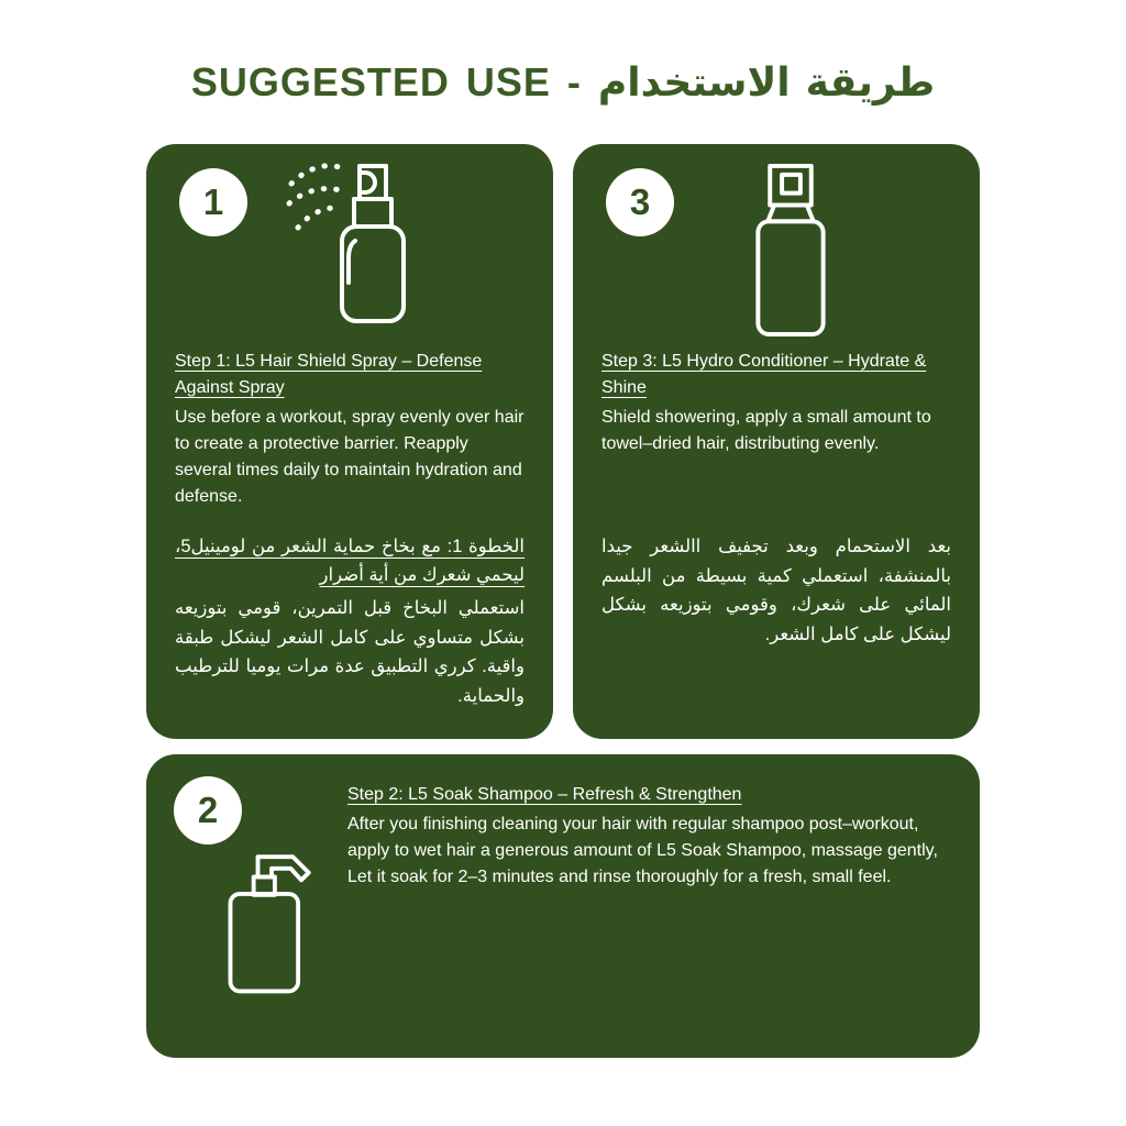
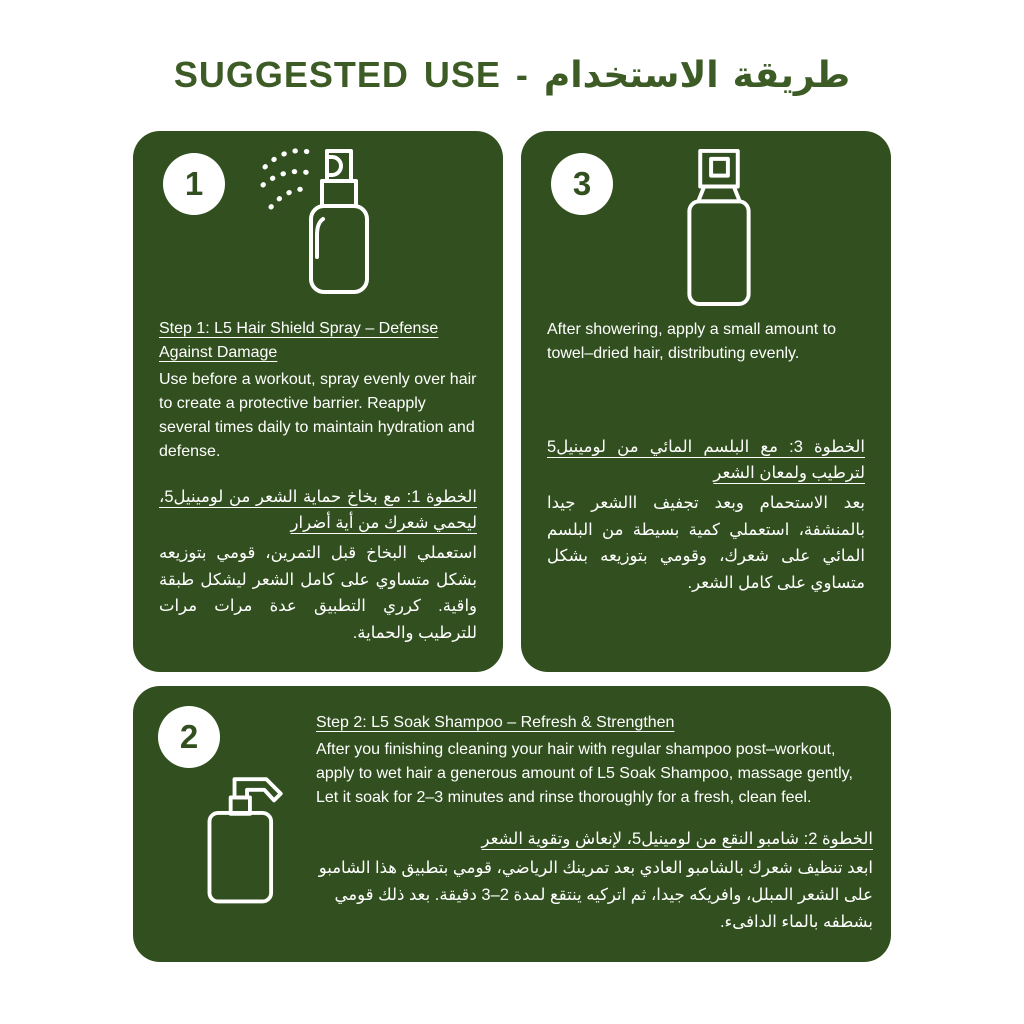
  SUGGESTED USE - طريقة الاستخدام
  1
- Step 1: L5 Hair Shield Spray – Defense Against Spray
+ Step 1: L5 Hair Shield Spray – Defense Against Damage
  Use before a workout, spray evenly over hair to create a protective barrier. Reapply several times daily to maintain hydration and defense.
  الخطوة 1: مع بخاخ حماية الشعر من لومينيل5، ليحمي شعرك من أية أضرار
- استعملي البخاخ قبل التمرين، قومي بتوزيعه بشكل متساوي على كامل الشعر ليشكل طبقة واقية. كرري التطبيق عدة مرات يوميا للترطيب والحماية.
+ استعملي البخاخ قبل التمرين، قومي بتوزيعه بشكل متساوي على كامل الشعر ليشكل طبقة واقية. كرري التطبيق عدة مرات مرات للترطيب والحماية.
  3
- Step 3: L5 Hydro Conditioner – Hydrate & Shine
- Shield showering, apply a small amount to towel–dried hair, distributing evenly.
+ After showering, apply a small amount to towel–dried hair, distributing evenly.
+ الخطوة 3: مع البلسم المائي من لومينيل5 لترطيب ولمعان الشعر
- بعد الاستحمام وبعد تجفيف االشعر جيدا بالمنشفة، استعملي كمية بسيطة من البلسم المائي على شعرك، وقومي بتوزيعه بشكل ليشكل على كامل الشعر.
+ بعد الاستحمام وبعد تجفيف االشعر جيدا بالمنشفة، استعملي كمية بسيطة من البلسم المائي على شعرك، وقومي بتوزيعه بشكل متساوي على كامل الشعر.
  2
  Step 2: L5 Soak Shampoo – Refresh & Strengthen
- After you finishing cleaning your hair with regular shampoo post–workout, apply to wet hair a generous amount of L5 Soak Shampoo, massage gently, Let it soak for 2–3 minutes and rinse thoroughly for a fresh, small feel.
+ After you finishing cleaning your hair with regular shampoo post–workout, apply to wet hair a generous amount of L5 Soak Shampoo, massage gently, Let it soak for 2–3 minutes and rinse thoroughly for a fresh, clean feel.
+ الخطوة 2: شامبو النقع من لومينيل5، لإنعاش وتقوية الشعر
+ ابعد تنظيف شعرك بالشامبو العادي بعد تمرينك الرياضي، قومي بتطبيق هذا الشامبو على الشعر المبلل، وافريكه جيدا، ثم اتركيه ينتقع لمدة 2–3 دقيقة. بعد ذلك قومي بشطفه بالماء الدافىء.
